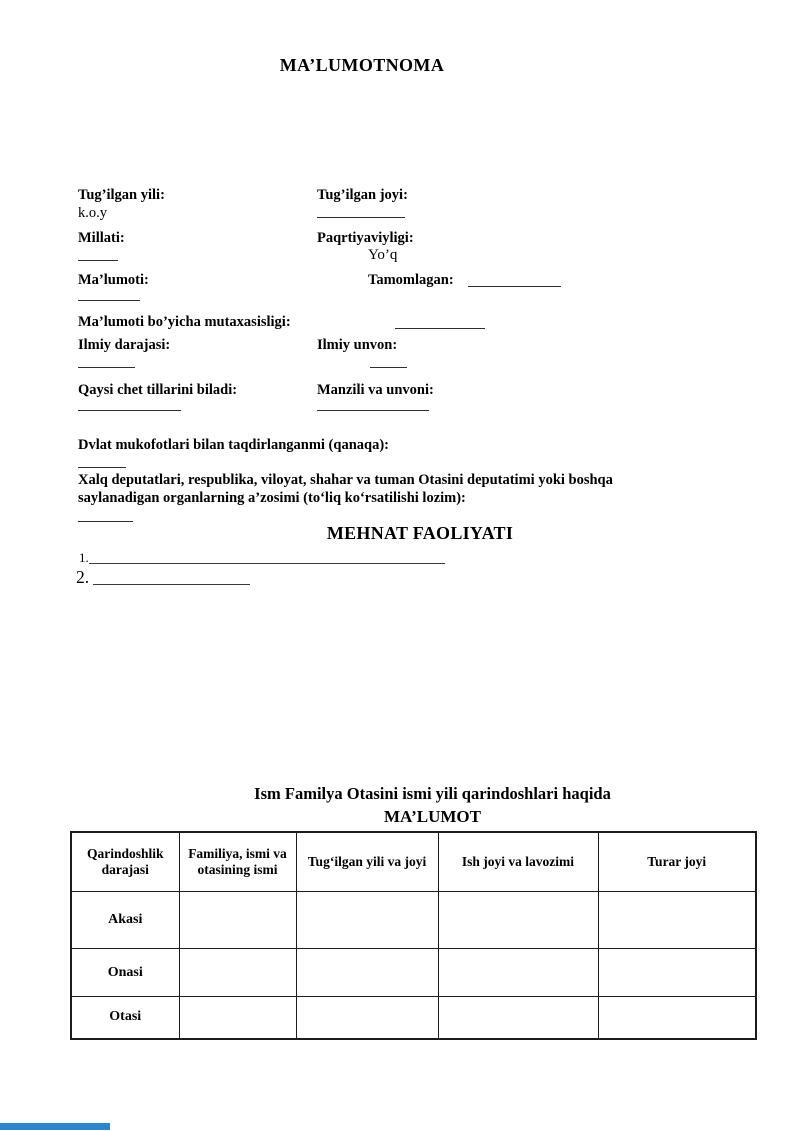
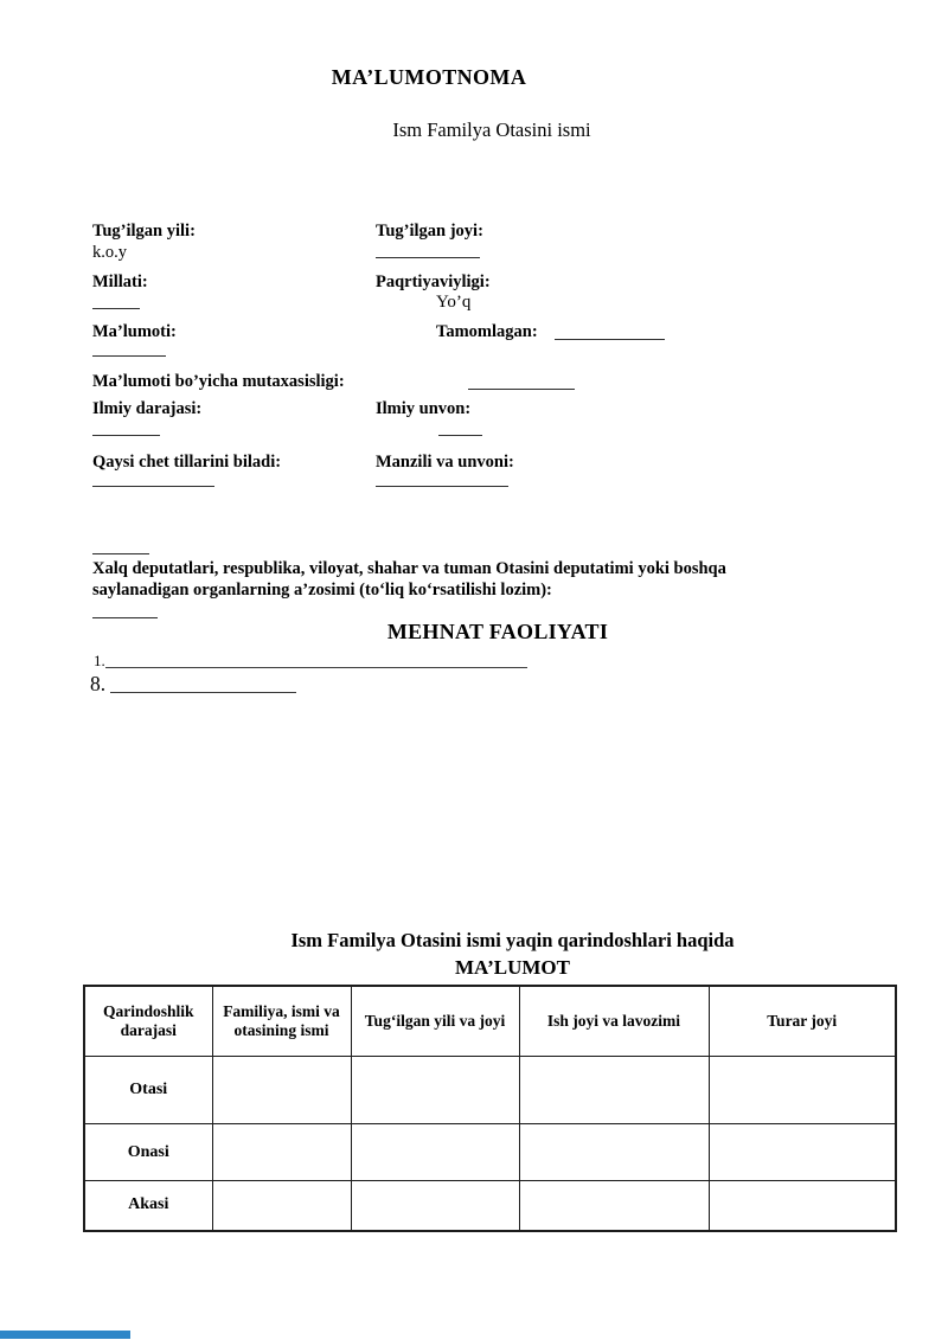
  MA’LUMOTNOMA
+ Ism Familya Otasini ismi
  Tug’ilgan yili:
  k.o.y
  Tug’ilgan joyi:
  Millati:
  Paqrtiyaviyligi:
  Yo’q
  Ma’lumoti:
  Tamomlagan:
  Ma’lumoti bo’yicha mutaxasisligi:
  Ilmiy darajasi:
  Ilmiy unvon:
  Qaysi chet tillarini biladi:
  Manzili va unvoni:
- Dvlat mukofotlari bilan taqdirlanganmi (qanaqa):
  Xalq deputatlari, respublika, viloyat, shahar va tuman Otasini deputatimi yoki boshqa saylanadigan organlarning a’zosimi (toʻliq koʻrsatilishi lozim):
  MEHNAT FAOLIYATI
  1.
- 2.
+ 8.
- Ism Familya Otasini ismi yili qarindoshlari haqida
+ Ism Familya Otasini ismi yaqin qarindoshlari haqida
  MA’LUMOT
  Qarindoshlik darajasi	Familiya, ismi va otasining ismi	Tugʻilgan yili va joyi	Ish joyi va lavozimi	Turar joyi
- Akasi
+ Otasi
  Onasi
- Otasi
+ Akasi
